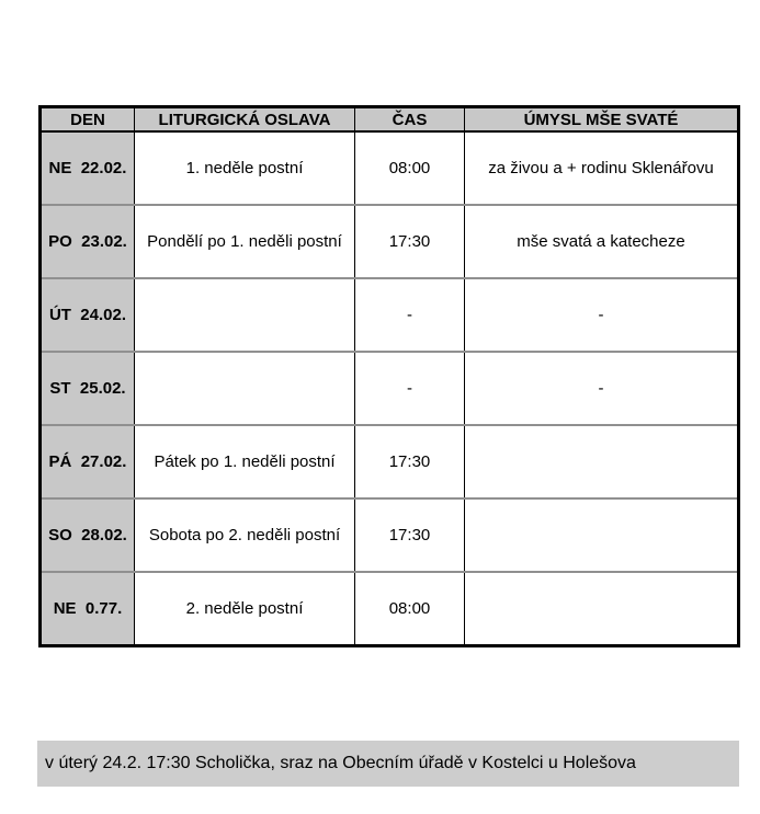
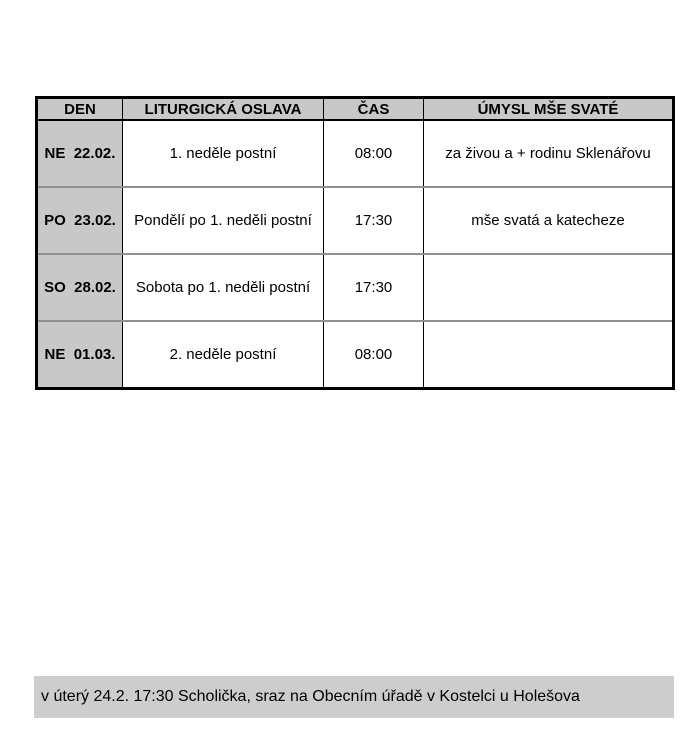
  DEN	LITURGICKÁ OSLAVA	ČAS	ÚMYSL MŠE SVATÉ
  NE 22.02.	1. neděle postní	08:00	za živou a + rodinu Sklenářovu
  PO 23.02.	Pondělí po 1. neděli postní	17:30	mše svatá a katecheze
- ÚT 24.02.		-	-
- ST 25.02.		-	-
- PÁ 27.02.	Pátek po 1. neděli postní	17:30
- SO 28.02.	Sobota po 2. neděli postní	17:30
+ SO 28.02.	Sobota po 1. neděli postní	17:30
- NE 0.77.	2. neděle postní	08:00
+ NE 01.03.	2. neděle postní	08:00
  v úterý 24.2. 17:30 Scholička, sraz na Obecním úřadě v Kostelci u Holešova
